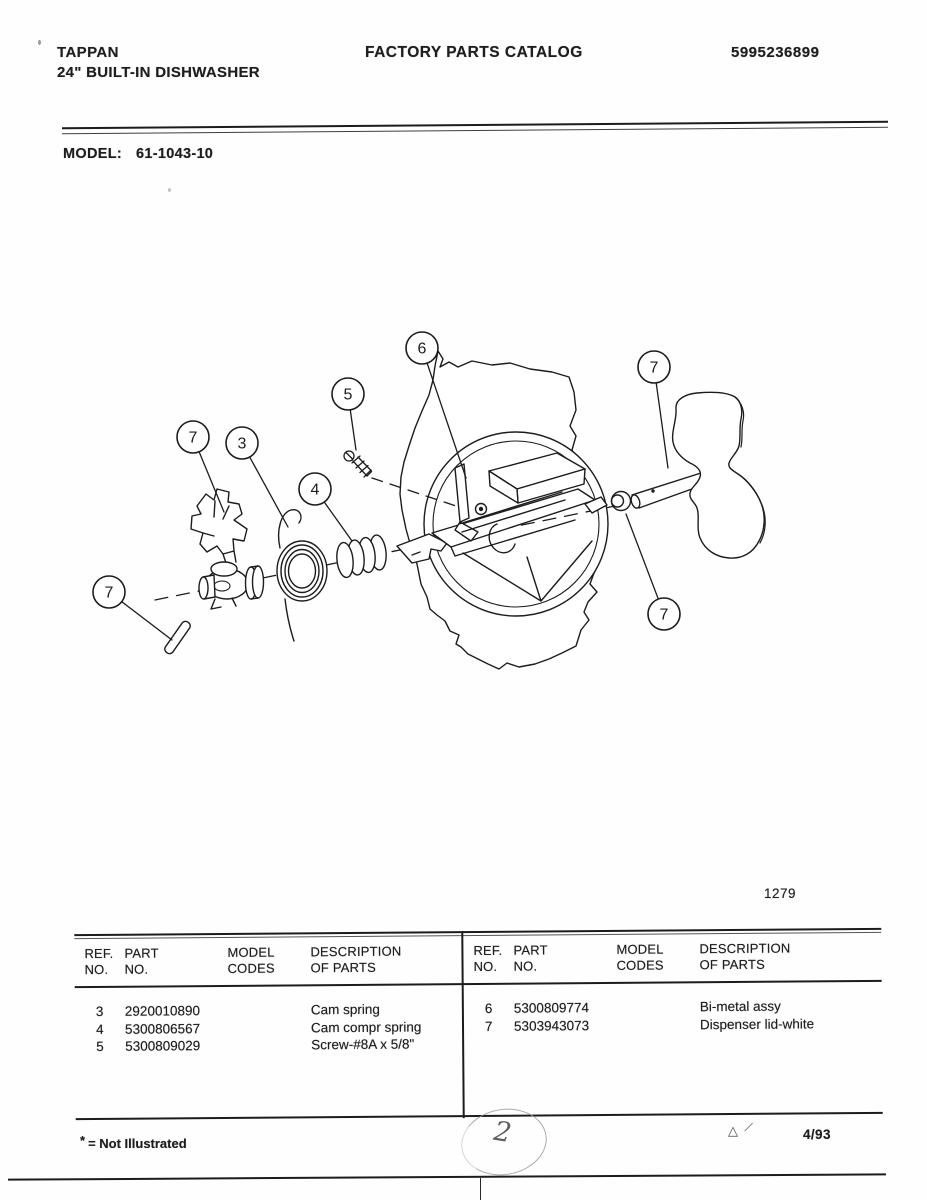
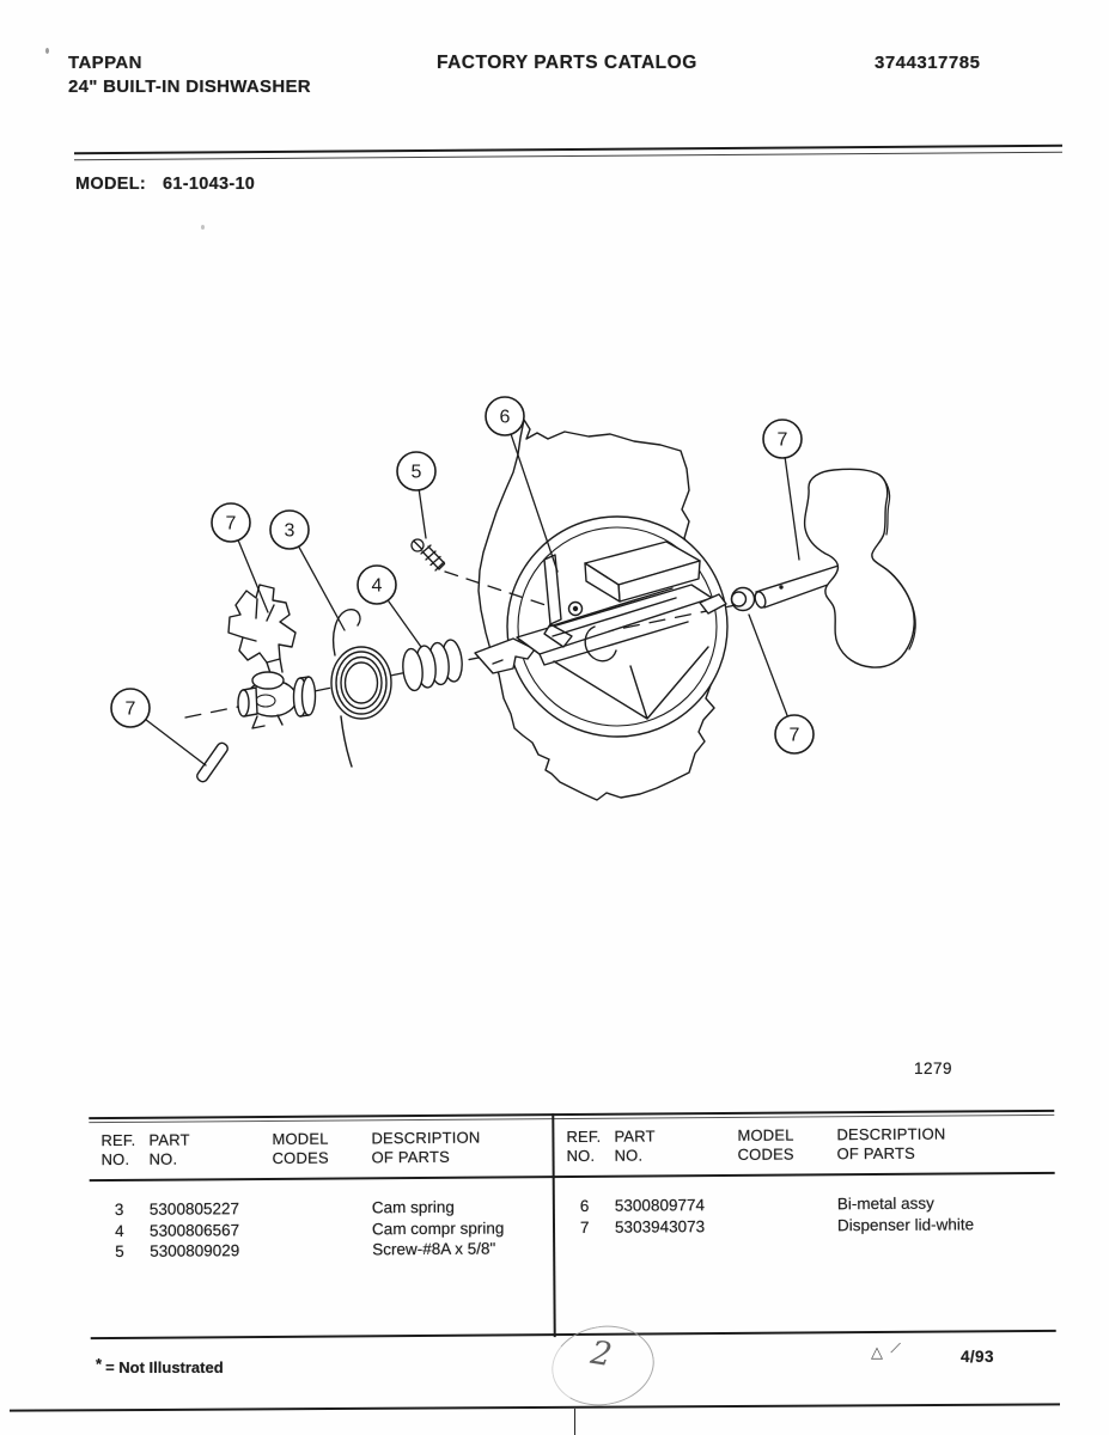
  TAPPAN
  24" BUILT-IN DISHWASHER
  FACTORY PARTS CATALOG
- 5995236899
+ 3744317785
  MODEL: 61-1043-10
  6
  5
  7
  3
  4
  7
  7
  7
  1279
  REF.
  NO.
  PART
  NO.
  MODEL
  CODES
  DESCRIPTION
  OF PARTS
  3
- 2920010890
+ 5300805227
  Cam spring
  4
  5300806567
  Cam compr spring
  5
  5300809029
  Screw-#8A x 5/8"
  REF.
  NO.
  PART
  NO.
  MODEL
  CODES
  DESCRIPTION
  OF PARTS
  6
  5300809774
  Bi-metal assy
  7
  5303943073
  Dispenser lid-white
  * = Not Illustrated
  △
  4/93
